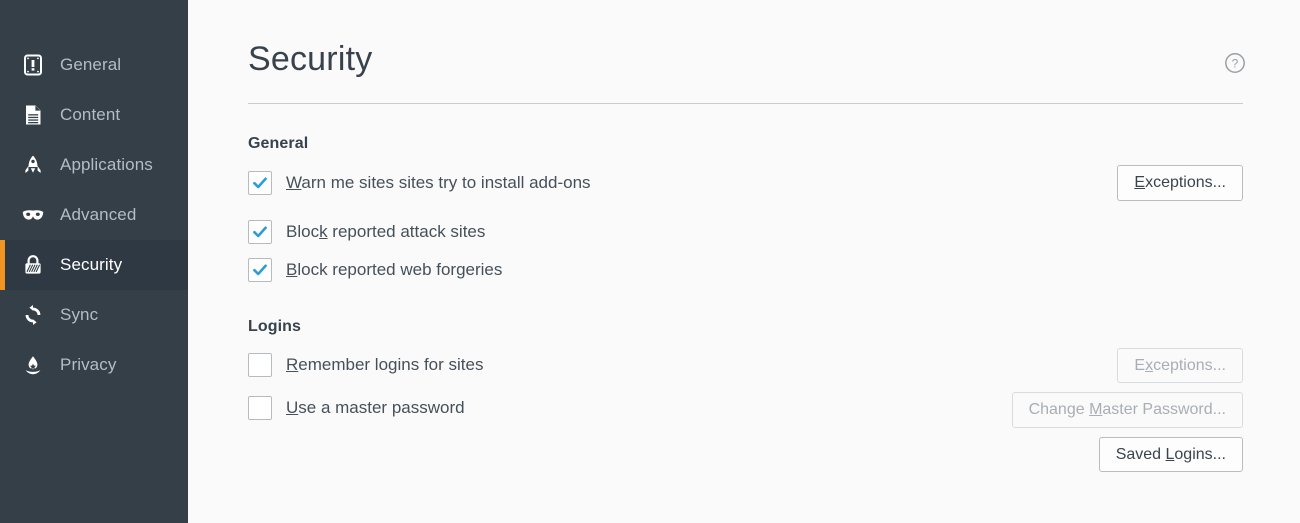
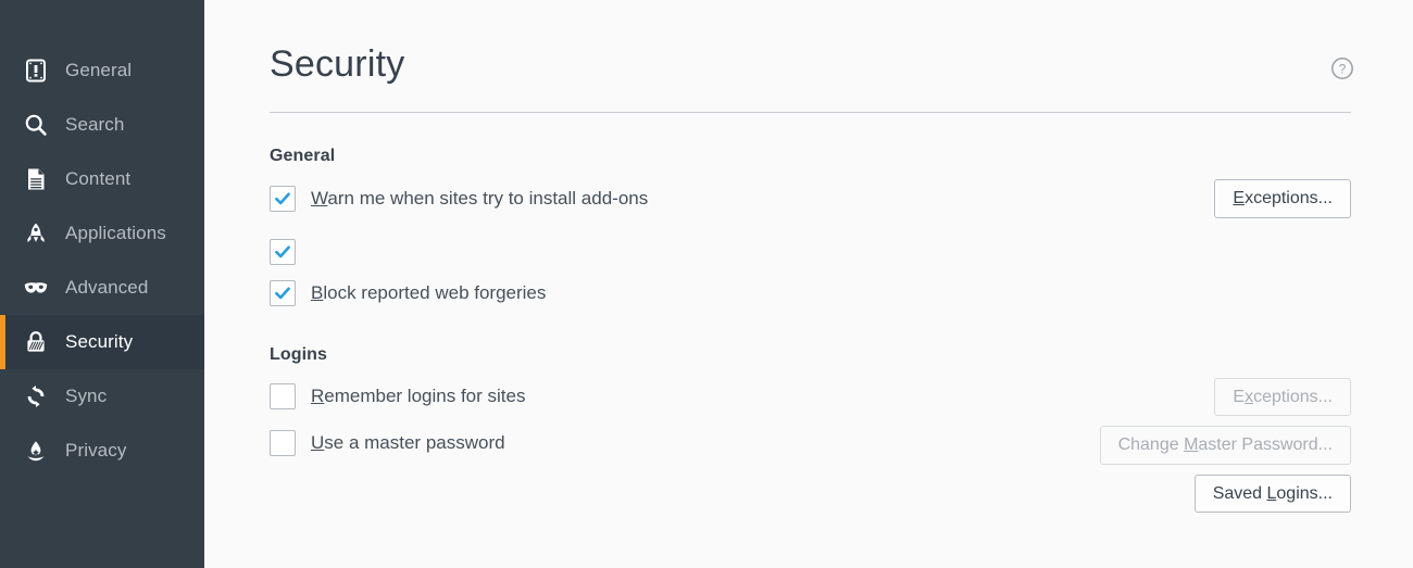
  General
+ Search
  Content
  Applications
  Advanced
  Security
  Sync
  Privacy
  Security
  ?
  General
- Warn me sites sites try to install add-ons
+ Warn me when sites try to install add-ons
  Exceptions...
- Block reported attack sites
  Block reported web forgeries
  Logins
  Remember logins for sites
  Use a master password
  Exceptions...
  Change Master Password...
  Saved Logins...
